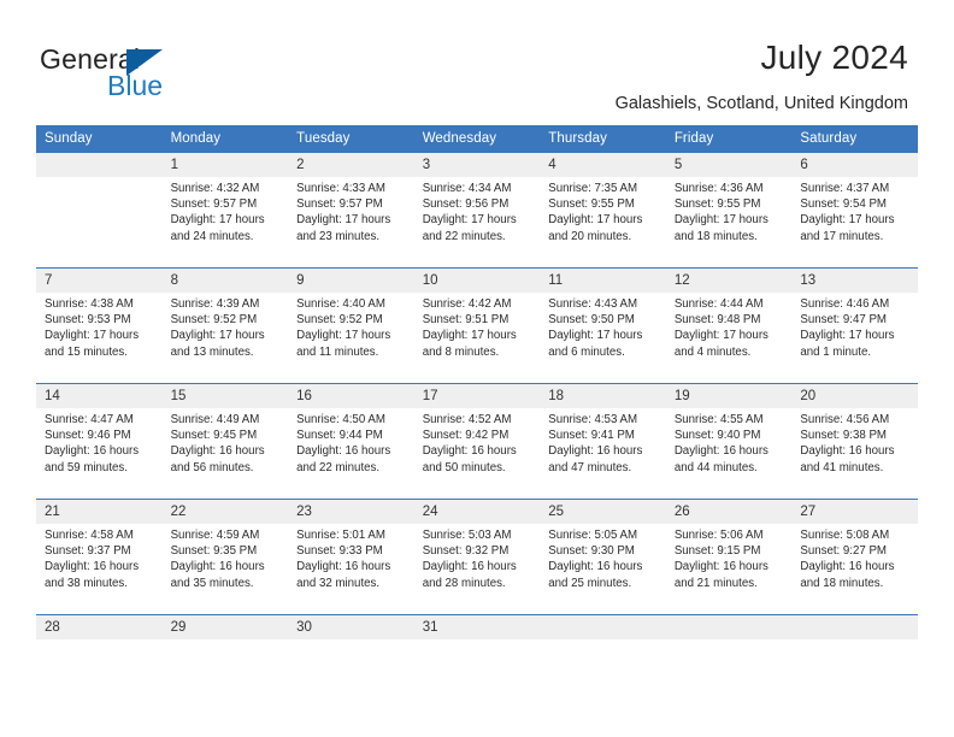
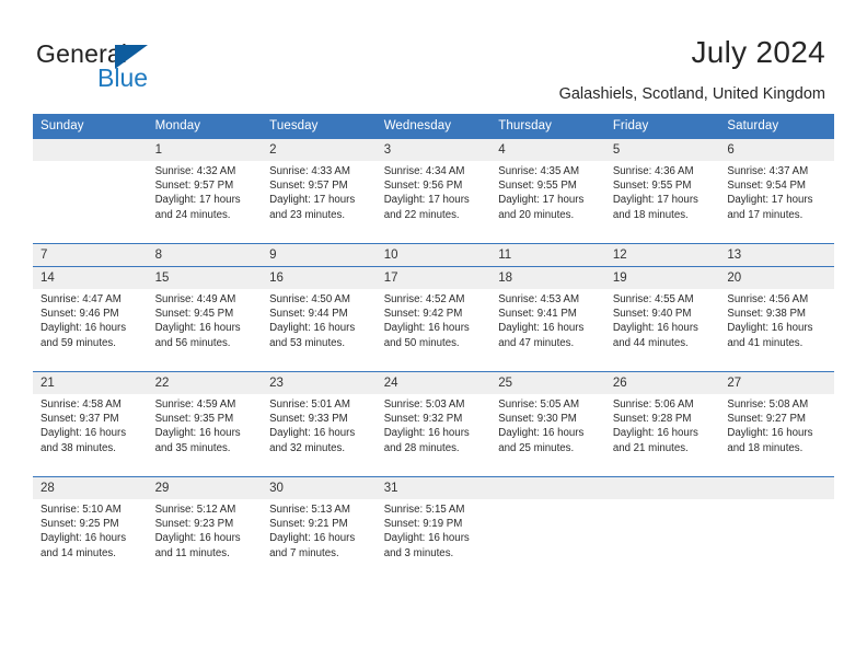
  General
  Blue
  July 2024
  Galashiels, Scotland, United Kingdom
  Sunday	Monday	Tuesday	Wednesday	Thursday	Friday	Saturday
  	1	2	3	4	5	6
- 	Sunrise: 4:32 AMSunset: 9:57 PMDaylight: 17 hoursand 24 minutes.	Sunrise: 4:33 AMSunset: 9:57 PMDaylight: 17 hoursand 23 minutes.	Sunrise: 4:34 AMSunset: 9:56 PMDaylight: 17 hoursand 22 minutes.	Sunrise: 7:35 AMSunset: 9:55 PMDaylight: 17 hoursand 20 minutes.	Sunrise: 4:36 AMSunset: 9:55 PMDaylight: 17 hoursand 18 minutes.	Sunrise: 4:37 AMSunset: 9:54 PMDaylight: 17 hoursand 17 minutes.
+ 	Sunrise: 4:32 AMSunset: 9:57 PMDaylight: 17 hoursand 24 minutes.	Sunrise: 4:33 AMSunset: 9:57 PMDaylight: 17 hoursand 23 minutes.	Sunrise: 4:34 AMSunset: 9:56 PMDaylight: 17 hoursand 22 minutes.	Sunrise: 4:35 AMSunset: 9:55 PMDaylight: 17 hoursand 20 minutes.	Sunrise: 4:36 AMSunset: 9:55 PMDaylight: 17 hoursand 18 minutes.	Sunrise: 4:37 AMSunset: 9:54 PMDaylight: 17 hoursand 17 minutes.
  7	8	9	10	11	12	13
- Sunrise: 4:38 AMSunset: 9:53 PMDaylight: 17 hoursand 15 minutes.	Sunrise: 4:39 AMSunset: 9:52 PMDaylight: 17 hoursand 13 minutes.	Sunrise: 4:40 AMSunset: 9:52 PMDaylight: 17 hoursand 11 minutes.	Sunrise: 4:42 AMSunset: 9:51 PMDaylight: 17 hoursand 8 minutes.	Sunrise: 4:43 AMSunset: 9:50 PMDaylight: 17 hoursand 6 minutes.	Sunrise: 4:44 AMSunset: 9:48 PMDaylight: 17 hoursand 4 minutes.	Sunrise: 4:46 AMSunset: 9:47 PMDaylight: 17 hoursand 1 minute.
  14	15	16	17	18	19	20
- Sunrise: 4:47 AMSunset: 9:46 PMDaylight: 16 hoursand 59 minutes.	Sunrise: 4:49 AMSunset: 9:45 PMDaylight: 16 hoursand 56 minutes.	Sunrise: 4:50 AMSunset: 9:44 PMDaylight: 16 hoursand 22 minutes.	Sunrise: 4:52 AMSunset: 9:42 PMDaylight: 16 hoursand 50 minutes.	Sunrise: 4:53 AMSunset: 9:41 PMDaylight: 16 hoursand 47 minutes.	Sunrise: 4:55 AMSunset: 9:40 PMDaylight: 16 hoursand 44 minutes.	Sunrise: 4:56 AMSunset: 9:38 PMDaylight: 16 hoursand 41 minutes.
+ Sunrise: 4:47 AMSunset: 9:46 PMDaylight: 16 hoursand 59 minutes.	Sunrise: 4:49 AMSunset: 9:45 PMDaylight: 16 hoursand 56 minutes.	Sunrise: 4:50 AMSunset: 9:44 PMDaylight: 16 hoursand 53 minutes.	Sunrise: 4:52 AMSunset: 9:42 PMDaylight: 16 hoursand 50 minutes.	Sunrise: 4:53 AMSunset: 9:41 PMDaylight: 16 hoursand 47 minutes.	Sunrise: 4:55 AMSunset: 9:40 PMDaylight: 16 hoursand 44 minutes.	Sunrise: 4:56 AMSunset: 9:38 PMDaylight: 16 hoursand 41 minutes.
  21	22	23	24	25	26	27
- Sunrise: 4:58 AMSunset: 9:37 PMDaylight: 16 hoursand 38 minutes.	Sunrise: 4:59 AMSunset: 9:35 PMDaylight: 16 hoursand 35 minutes.	Sunrise: 5:01 AMSunset: 9:33 PMDaylight: 16 hoursand 32 minutes.	Sunrise: 5:03 AMSunset: 9:32 PMDaylight: 16 hoursand 28 minutes.	Sunrise: 5:05 AMSunset: 9:30 PMDaylight: 16 hoursand 25 minutes.	Sunrise: 5:06 AMSunset: 9:15 PMDaylight: 16 hoursand 21 minutes.	Sunrise: 5:08 AMSunset: 9:27 PMDaylight: 16 hoursand 18 minutes.
+ Sunrise: 4:58 AMSunset: 9:37 PMDaylight: 16 hoursand 38 minutes.	Sunrise: 4:59 AMSunset: 9:35 PMDaylight: 16 hoursand 35 minutes.	Sunrise: 5:01 AMSunset: 9:33 PMDaylight: 16 hoursand 32 minutes.	Sunrise: 5:03 AMSunset: 9:32 PMDaylight: 16 hoursand 28 minutes.	Sunrise: 5:05 AMSunset: 9:30 PMDaylight: 16 hoursand 25 minutes.	Sunrise: 5:06 AMSunset: 9:28 PMDaylight: 16 hoursand 21 minutes.	Sunrise: 5:08 AMSunset: 9:27 PMDaylight: 16 hoursand 18 minutes.
  28	29	30	31
+ Sunrise: 5:10 AMSunset: 9:25 PMDaylight: 16 hoursand 14 minutes.	Sunrise: 5:12 AMSunset: 9:23 PMDaylight: 16 hoursand 11 minutes.	Sunrise: 5:13 AMSunset: 9:21 PMDaylight: 16 hoursand 7 minutes.	Sunrise: 5:15 AMSunset: 9:19 PMDaylight: 16 hoursand 3 minutes.
